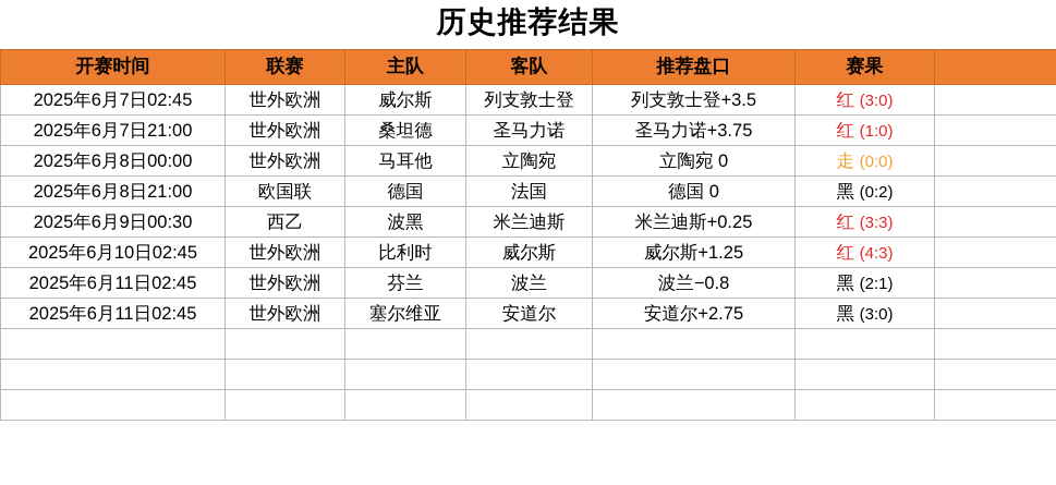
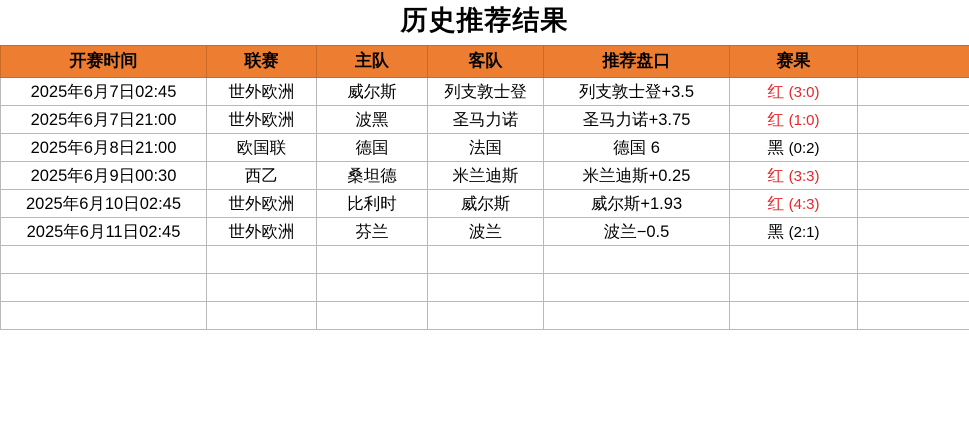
  历史推荐结果
  开赛时间	联赛	主队	客队	推荐盘口	赛果
  2025年6月7日02:45	世外欧洲	威尔斯	列支敦士登	列支敦士登+3.5	红 (3:0)
- 2025年6月7日21:00	世外欧洲	桑坦德	圣马力诺	圣马力诺+3.75	红 (1:0)
+ 2025年6月7日21:00	世外欧洲	波黑	圣马力诺	圣马力诺+3.75	红 (1:0)
- 2025年6月8日00:00	世外欧洲	马耳他	立陶宛	立陶宛 0	走 (0:0)
- 2025年6月8日21:00	欧国联	德国	法国	德国 0	黑 (0:2)
+ 2025年6月8日21:00	欧国联	德国	法国	德国 6	黑 (0:2)
- 2025年6月9日00:30	西乙	波黑	米兰迪斯	米兰迪斯+0.25	红 (3:3)
+ 2025年6月9日00:30	西乙	桑坦德	米兰迪斯	米兰迪斯+0.25	红 (3:3)
- 2025年6月10日02:45	世外欧洲	比利时	威尔斯	威尔斯+1.25	红 (4:3)
+ 2025年6月10日02:45	世外欧洲	比利时	威尔斯	威尔斯+1.93	红 (4:3)
- 2025年6月11日02:45	世外欧洲	芬兰	波兰	波兰−0.8	黑 (2:1)
+ 2025年6月11日02:45	世外欧洲	芬兰	波兰	波兰−0.5	黑 (2:1)
- 2025年6月11日02:45	世外欧洲	塞尔维亚	安道尔	安道尔+2.75	黑 (3:0)
